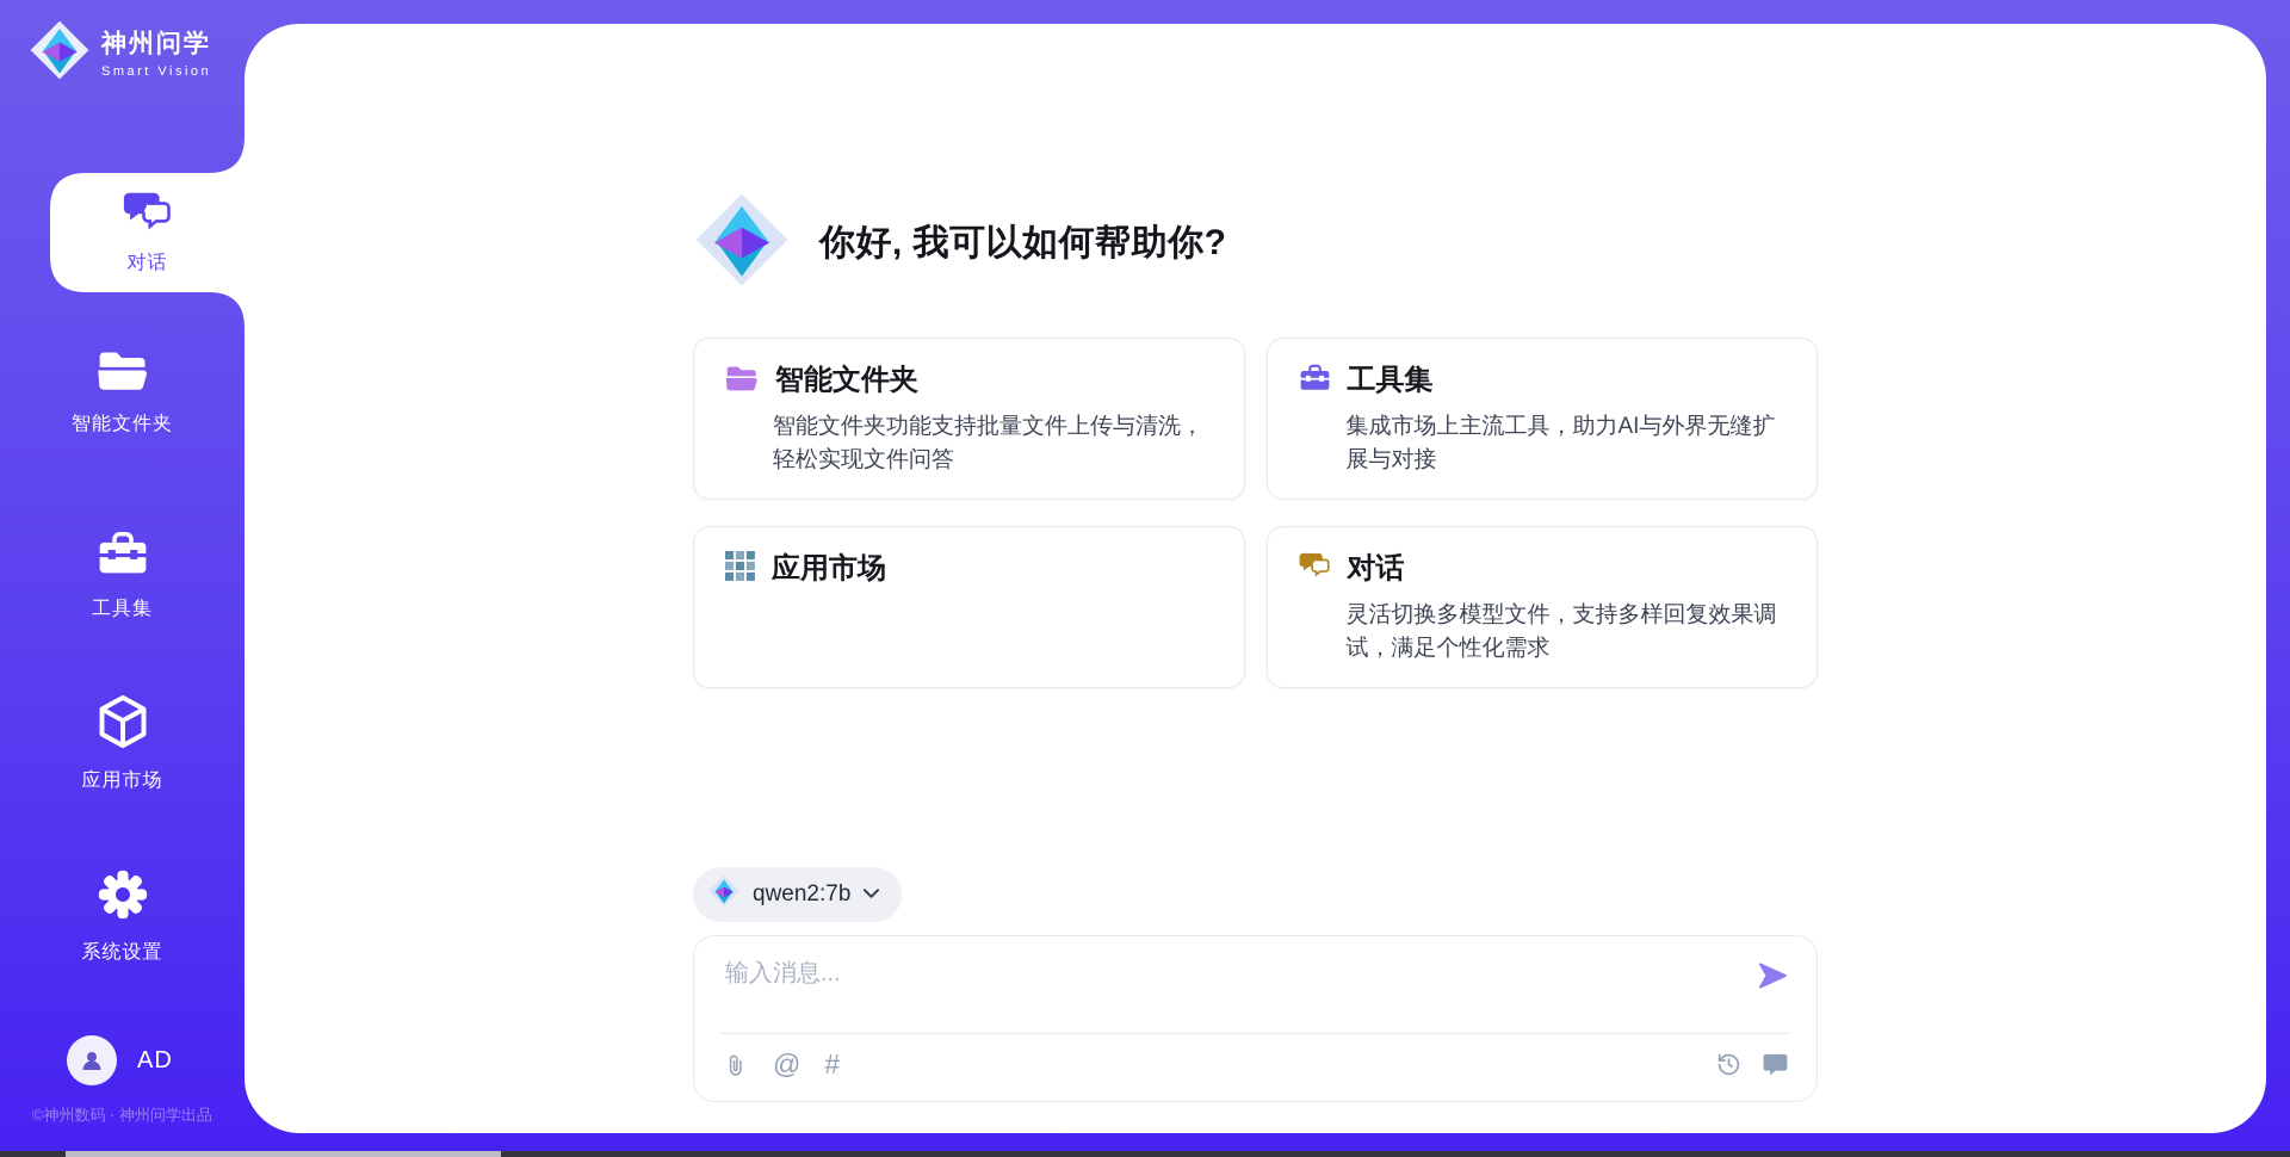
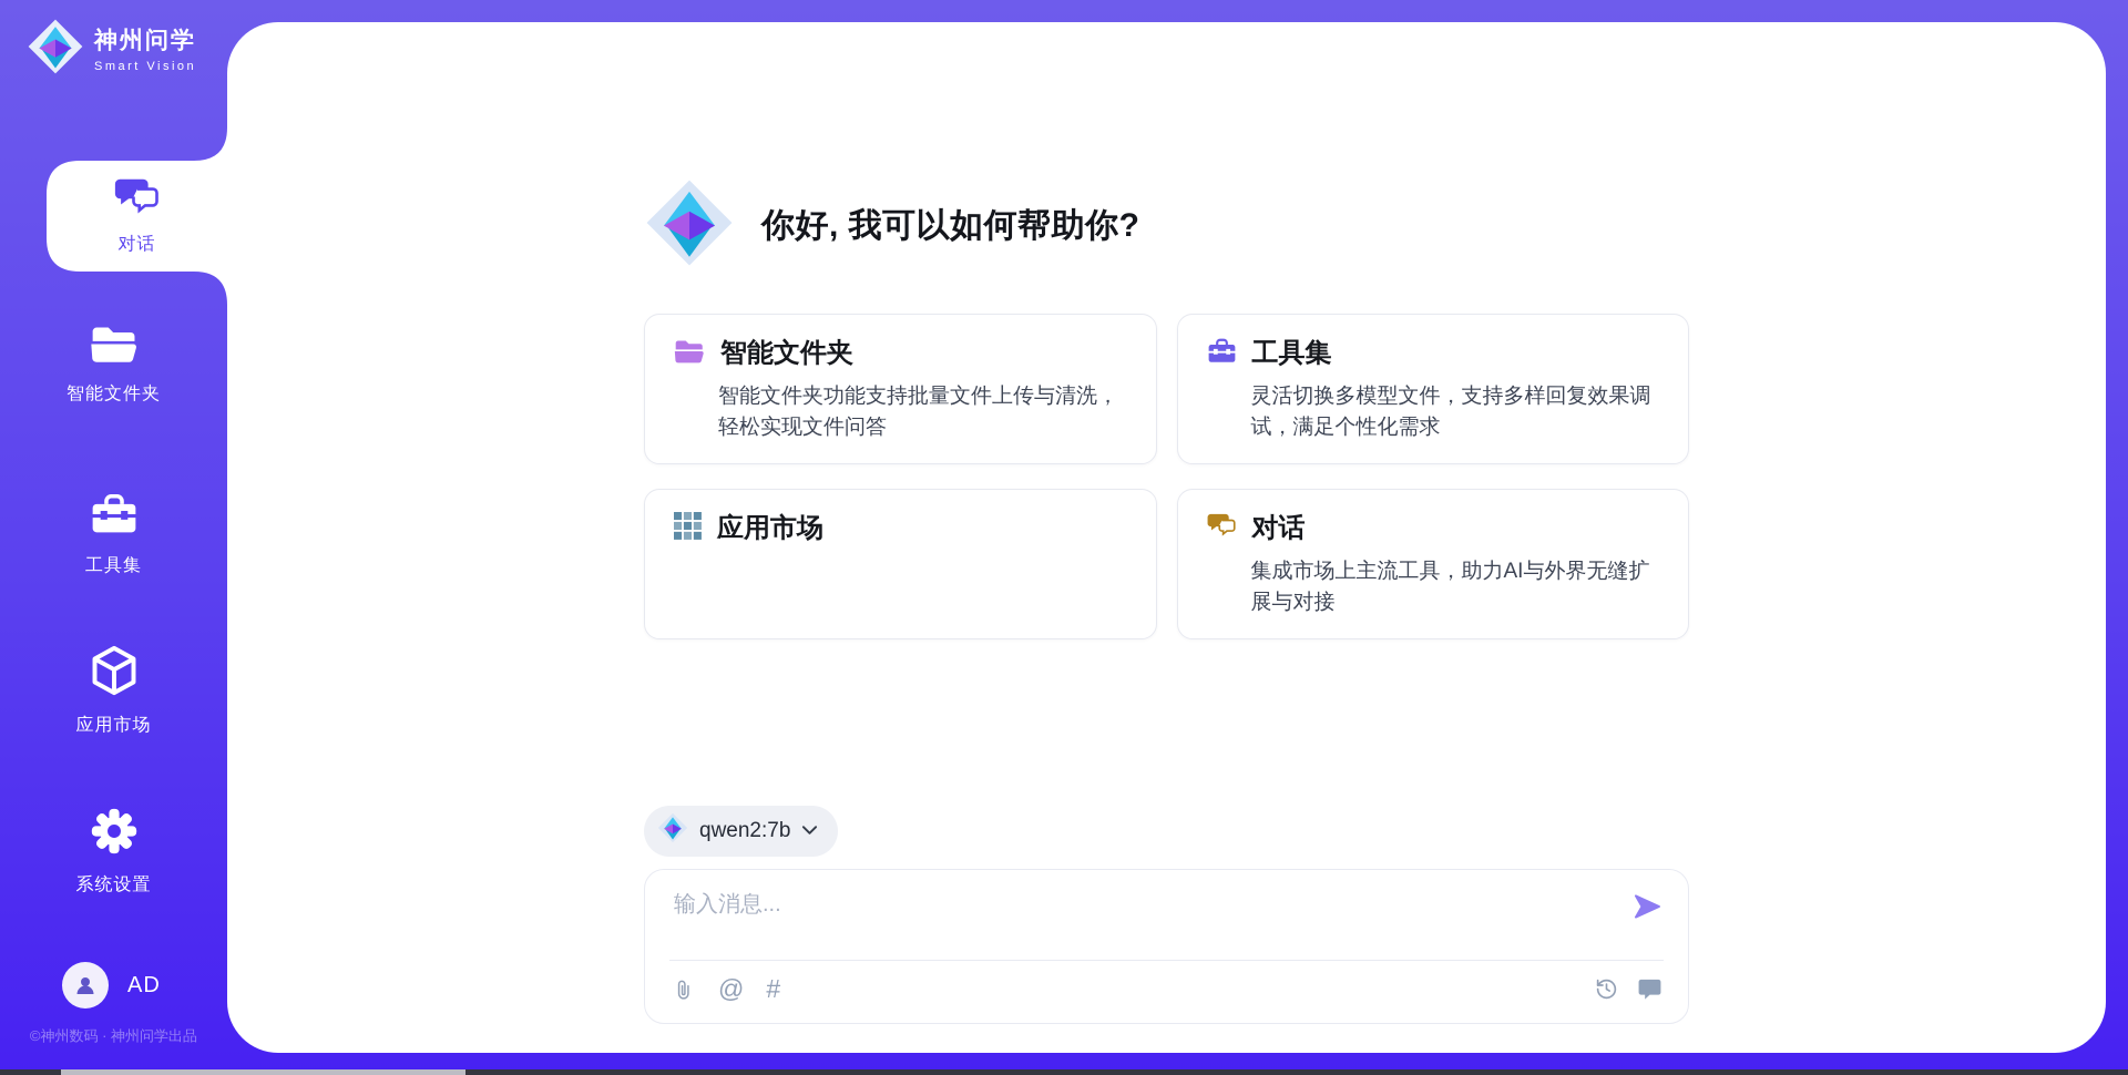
  你好, 我可以如何帮助你?
  智能文件夹
  智能文件夹功能支持批量文件上传与清洗，轻松实现文件问答
  工具集
- 集成市场上主流工具，助力AI与外界无缝扩展与对接
+ 灵活切换多模型文件，支持多样回复效果调试，满足个性化需求
  应用市场
  对话
- 灵活切换多模型文件，支持多样回复效果调试，满足个性化需求
+ 集成市场上主流工具，助力AI与外界无缝扩展与对接
  qwen2:7b
  输入消息...
  @
  #
  神州问学
  Smart Vision
  对话
  智能文件夹
  工具集
  应用市场
  系统设置
  AD
  ©神州数码 · 神州问学出品
